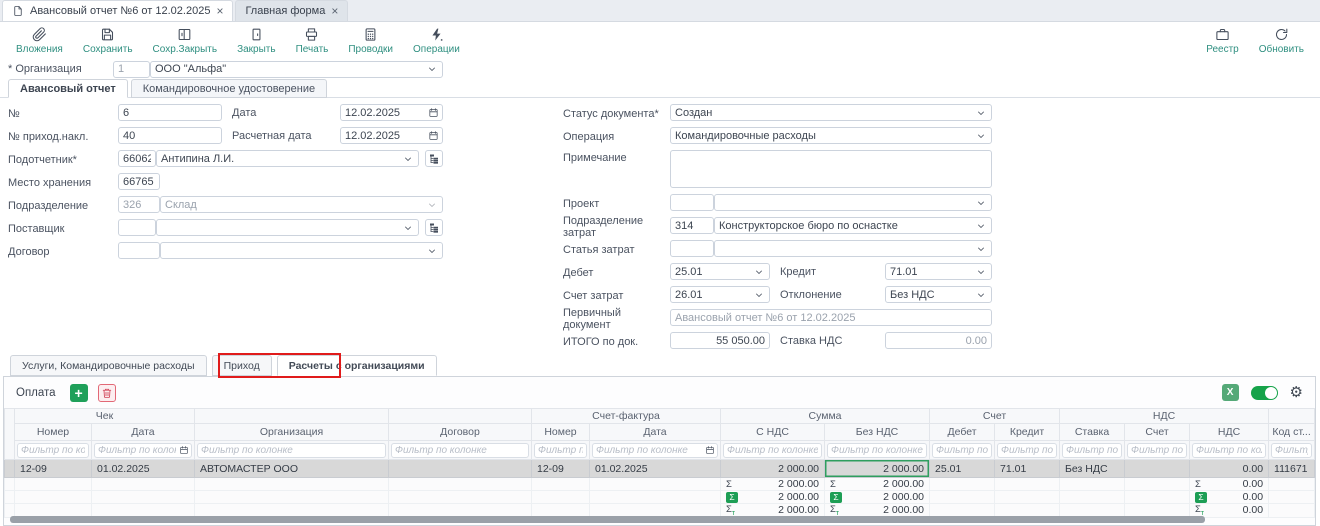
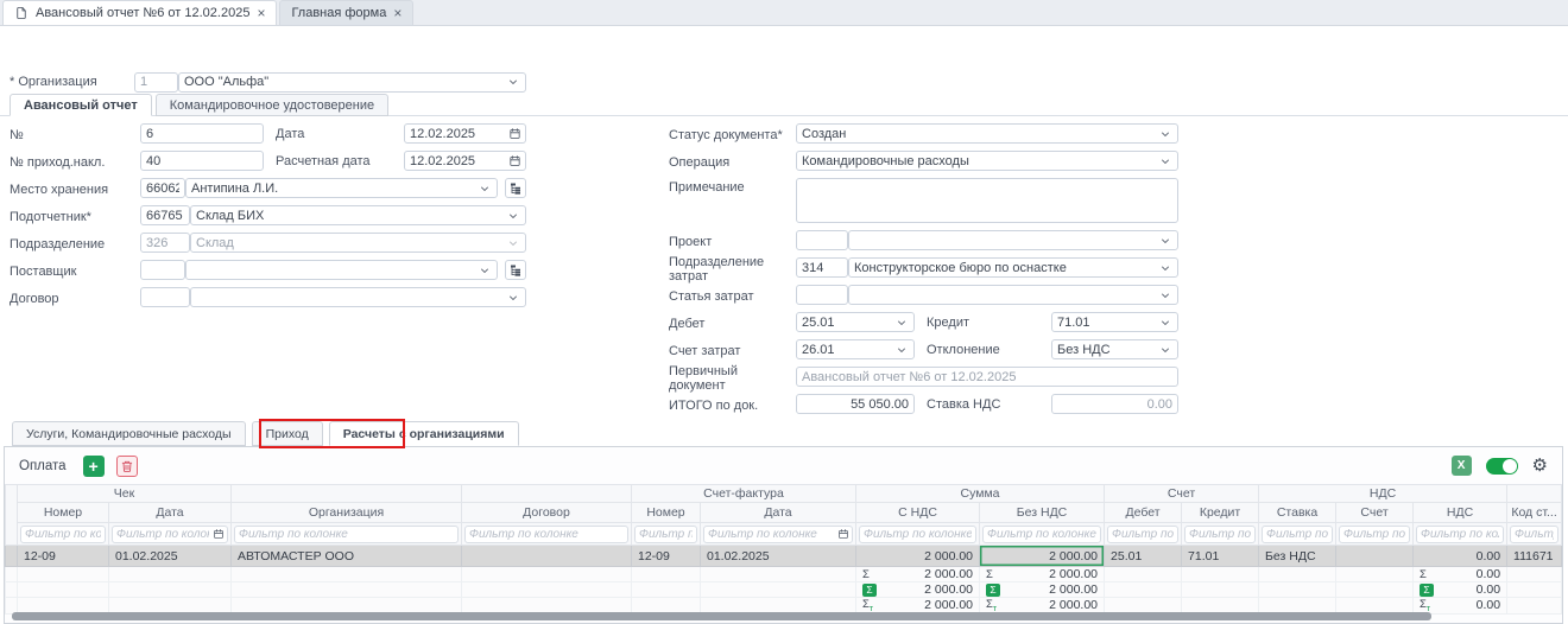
  Авансовый отчет №6 от 12.02.2025
  ×
  Главная форма
  ×
- Вложения
- Сохранить
- Сохр.Закрыть
- Закрыть
- Печать
- Проводки
- Операции
- Реестр
- Обновить
  * Организация
  1
  ООО "Альфа"
  Авансовый отчет
  Командировочное удостоверение
  №
  6
  Дата
  12.02.2025
  № приход.накл.
  40
  Расчетная дата
  12.02.2025
- Подотчетник*
+ Место хранения
  66062
  Антипина Л.И.
- Место хранения
+ Подотчетник*
  66765
+ Склад БИХ
  Подразделение
  326
  Склад
  Поставщик
  Договор
  Статус документа*
  Создан
  Операция
  Командировочные расходы
  Примечание
  Проект
  Подразделение затрат
  314
  Конструкторское бюро по оснастке
  Статья затрат
  Дебет
  25.01
  Кредит
  71.01
  Счет затрат
  26.01
  Отклонение
  Без НДС
  Первичный документ
  Авансовый отчет №6 от 12.02.2025
  ИТОГО по док.
  55 050.00
  Ставка НДС
  0.00
  Услуги, Командировочные расходы
  Приход
  Расчеты с организациями
  Оплата
  +
  X
  ⚙
  	Чек			Счет-фактура	Сумма	Счет	НДС
  Номер	Дата	Организация	Договор	Номер	Дата	С НДС	Без НДС	Дебет	Кредит	Ставка	Счет	НДС	Код ст...
  Фильтр по ко	Фильтр по коло	Фильтр по колонке	Фильтр по колонке	Фильтр п	Фильтр по колонке	Фильтр по колонке	Фильтр по колонке	Фильтр по	Фильтр по	Фильтр по	Фильтр по	Фильтр по ко	Фильт
  	12-09	01.02.2025	АВТОМАСТЕР ООО		12-09	01.02.2025	2 000.00	2 000.00	25.01	71.01	Без НДС		0.00	111671
  							Σ 2 000.00	Σ 2 000.00					Σ 0.00
  							Σ 2 000.00	Σ 2 000.00					Σ 0.00
  							Σ 2 000.00	Σ 2 000.00					Σ 0.00
